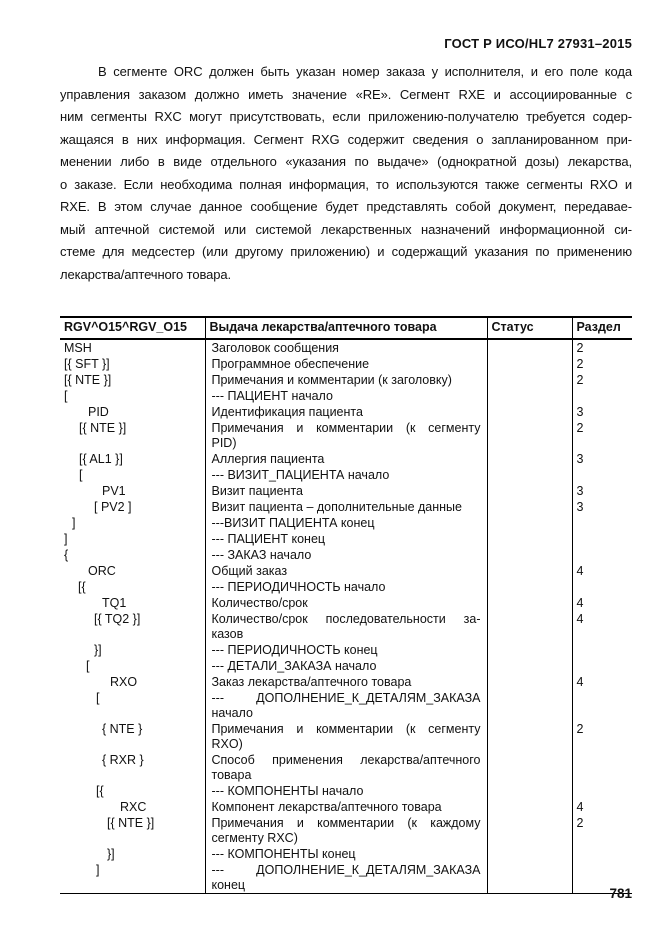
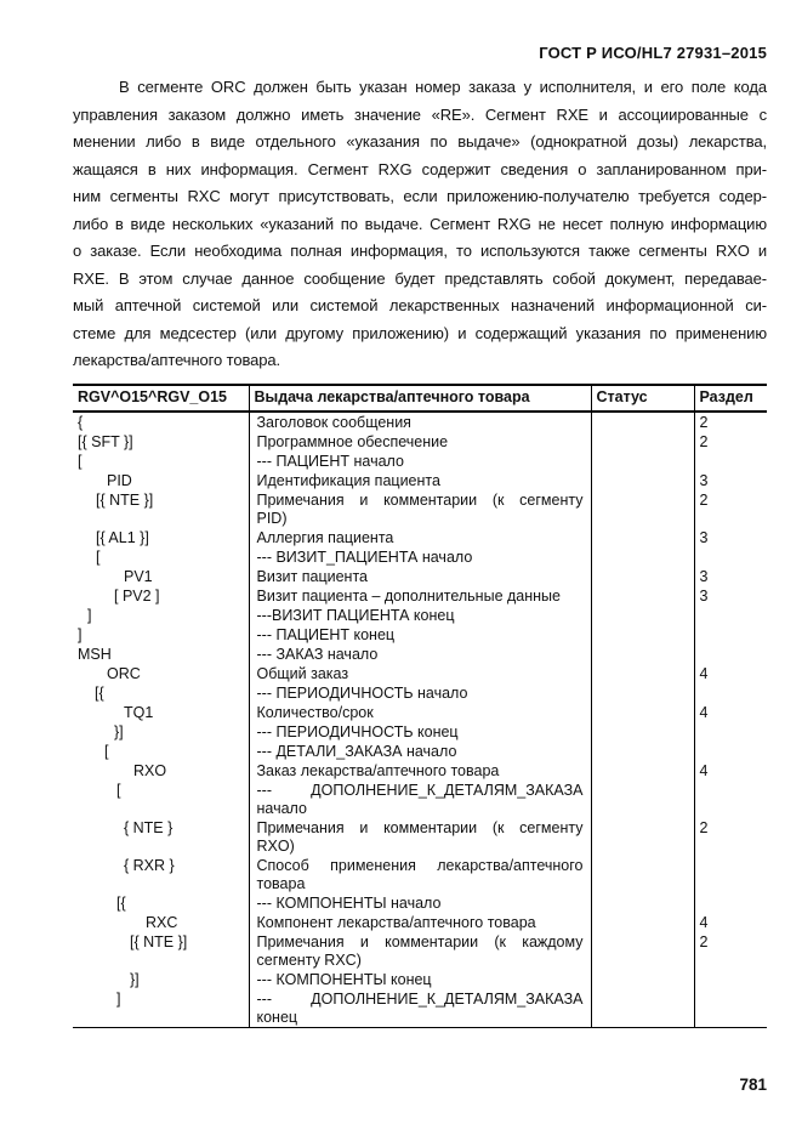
  ГОСТ Р ИСО/HL7 27931–2015
  В сегменте ORC должен быть указан номер заказа у исполнителя, и его поле кода
  управления заказом должно иметь значение «RE». Сегмент RXE и ассоциированные с
- ним сегменты RXC могут присутствовать, если приложению-получателю требуется содер-
+ менении либо в виде отдельного «указания по выдаче» (однократной дозы) лекарства,
  жащаяся в них информация. Сегмент RXG содержит сведения о запланированном при-
- менении либо в виде отдельного «указания по выдаче» (однократной дозы) лекарства,
+ ним сегменты RXC могут присутствовать, если приложению-получателю требуется содер-
+ либо в виде нескольких «указаний по выдаче. Сегмент RXG не несет полную информацию
  о заказе. Если необходима полная информация, то используются также сегменты RXO и
  RXE. В этом случае данное сообщение будет представлять собой документ, передавае-
  мый аптечной системой или системой лекарственных назначений информационной си-
  стеме для медсестер (или другому приложению) и содержащий указания по применению
  лекарства/аптечного товара.
  RGV^O15^RGV_O15	Выдача лекарства/аптечного товара	Статус	Раздел
- MSH	Заголовок сообщения		2
+ {	Заголовок сообщения		2
  [{ SFT }]	Программное обеспечение		2
- [{ NTE }]	Примечания и комментарии (к заголовку)		2
  [	--- ПАЦИЕНТ начало
  PID	Идентификация пациента		3
  [{ NTE }]	Примечания и комментарии (к сегментуPID)		2
  [{ AL1 }]	Аллергия пациента		3
  [	--- ВИЗИТ_ПАЦИЕНТА начало
  PV1	Визит пациента		3
  [ PV2 ]	Визит пациента – дополнительные данные		3
  ]	---ВИЗИТ ПАЦИЕНТА конец
  ]	--- ПАЦИЕНТ конец
- {	--- ЗАКАЗ начало
+ MSH	--- ЗАКАЗ начало
  ORC	Общий заказ		4
  [{	--- ПЕРИОДИЧНОСТЬ начало
  TQ1	Количество/срок		4
- [{ TQ2 }]	Количество/срок последовательности за-казов		4
  }]	--- ПЕРИОДИЧНОСТЬ конец
  [	--- ДЕТАЛИ_ЗАКАЗА начало
  RXO	Заказ лекарства/аптечного товара		4
  [	--- ДОПОЛНЕНИЕ_К_ДЕТАЛЯМ_ЗАКАЗАначало
  { NTE }	Примечания и комментарии (к сегментуRXO)		2
  { RXR }	Способ применения лекарства/аптечноготовара
  [{	--- КОМПОНЕНТЫ начало
  RXC	Компонент лекарства/аптечного товара		4
  [{ NTE }]	Примечания и комментарии (к каждомусегменту RXC)		2
  }]	--- КОМПОНЕНТЫ конец
  ]	--- ДОПОЛНЕНИЕ_К_ДЕТАЛЯМ_ЗАКАЗАконец
  781
